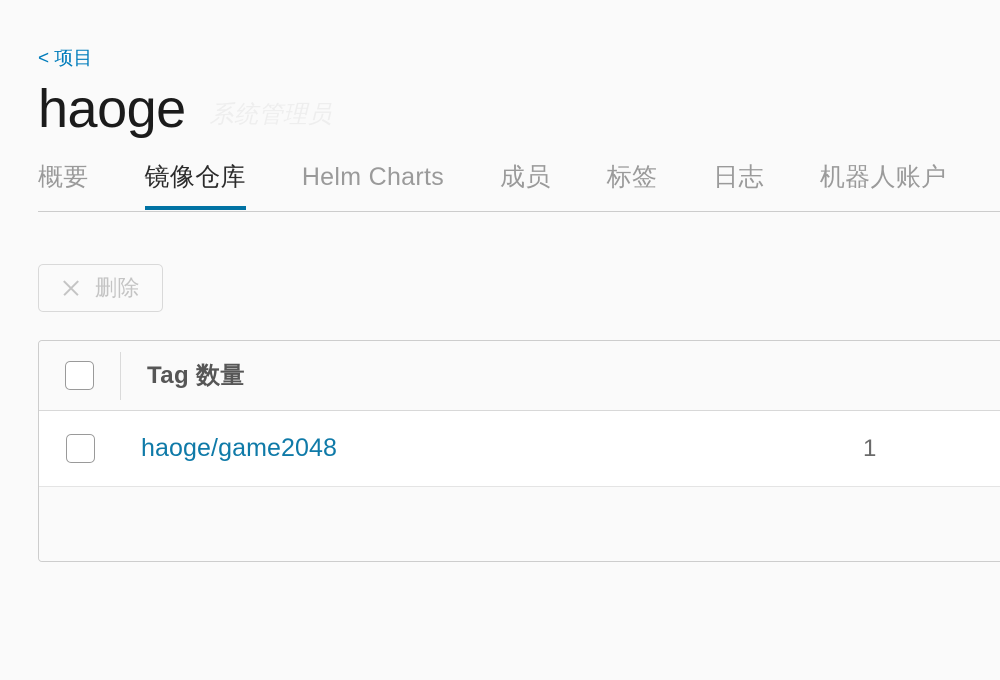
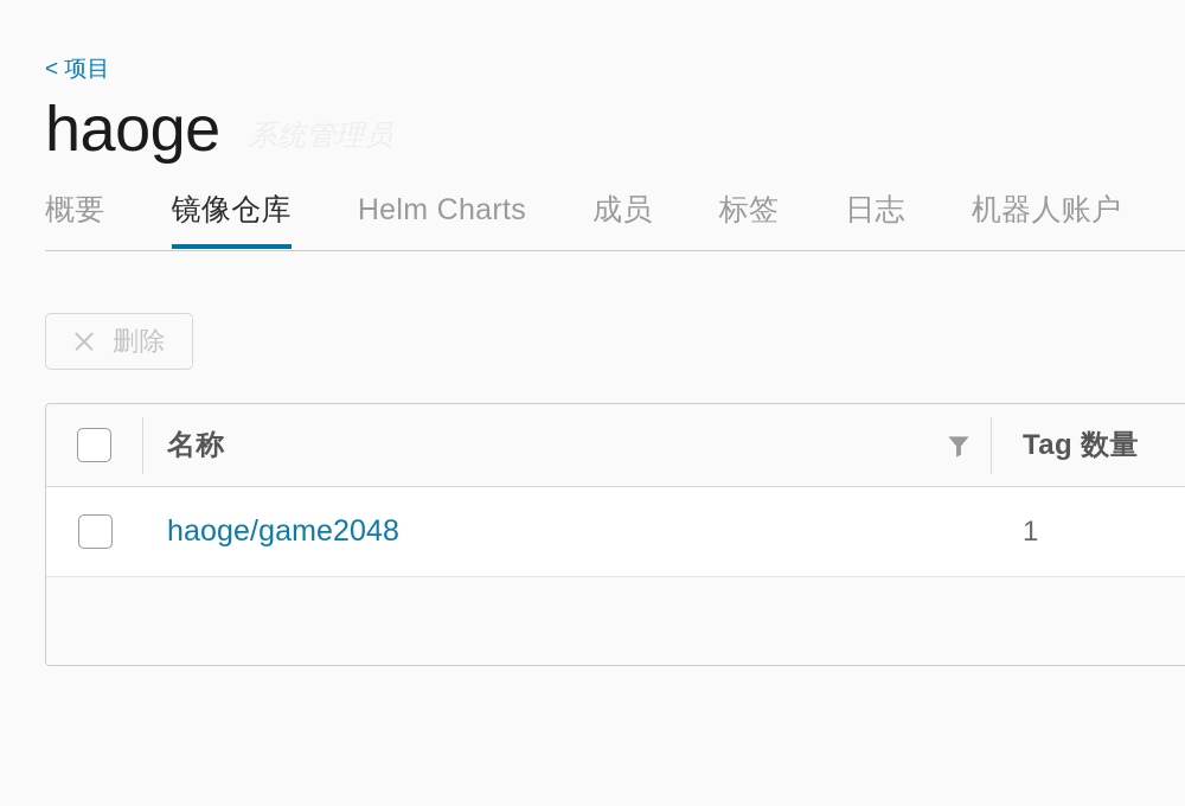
  < 项目
  haoge
  概要
  镜像仓库
  Helm Charts
  成员
  标签
  日志
  机器人账户
  删除
+ 名称
  Tag 数量
  haoge/game2048
  1
